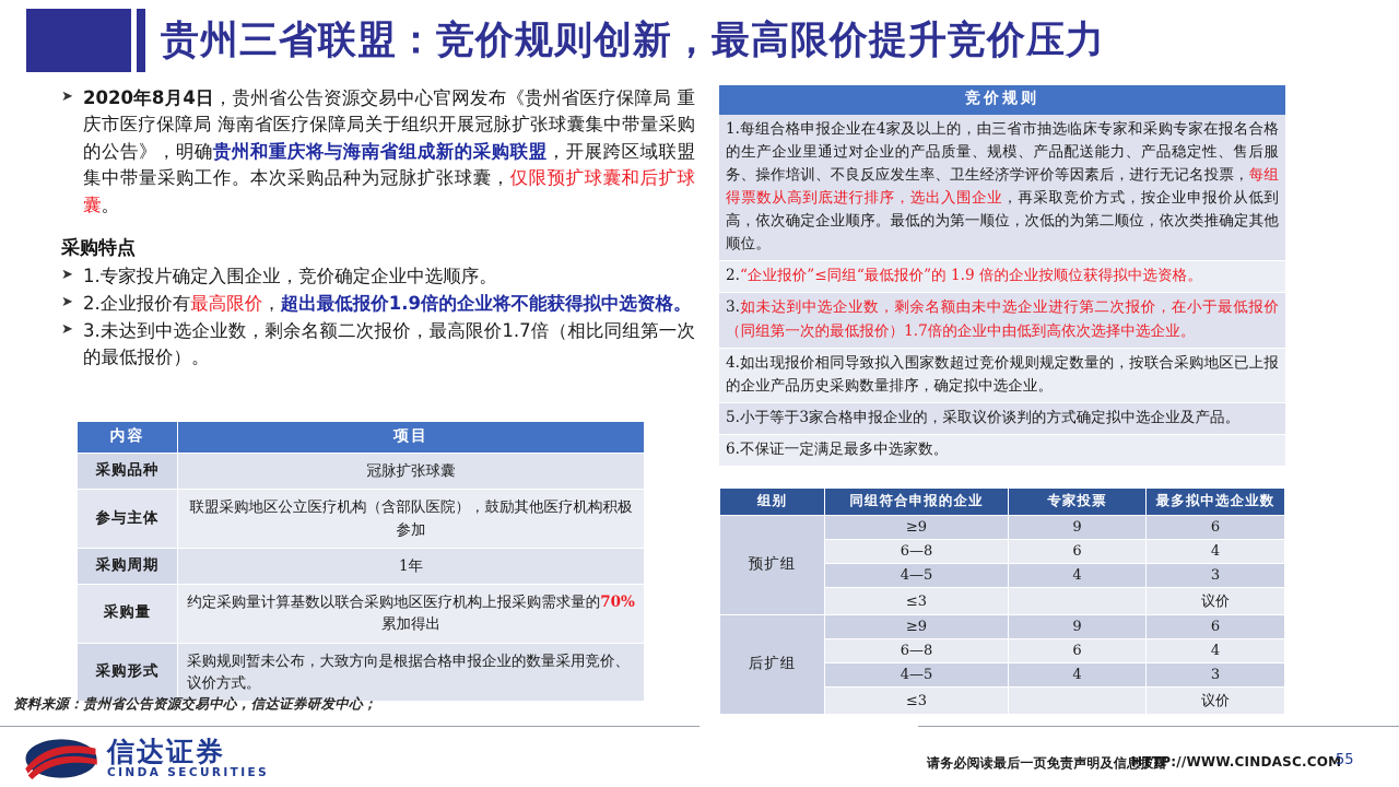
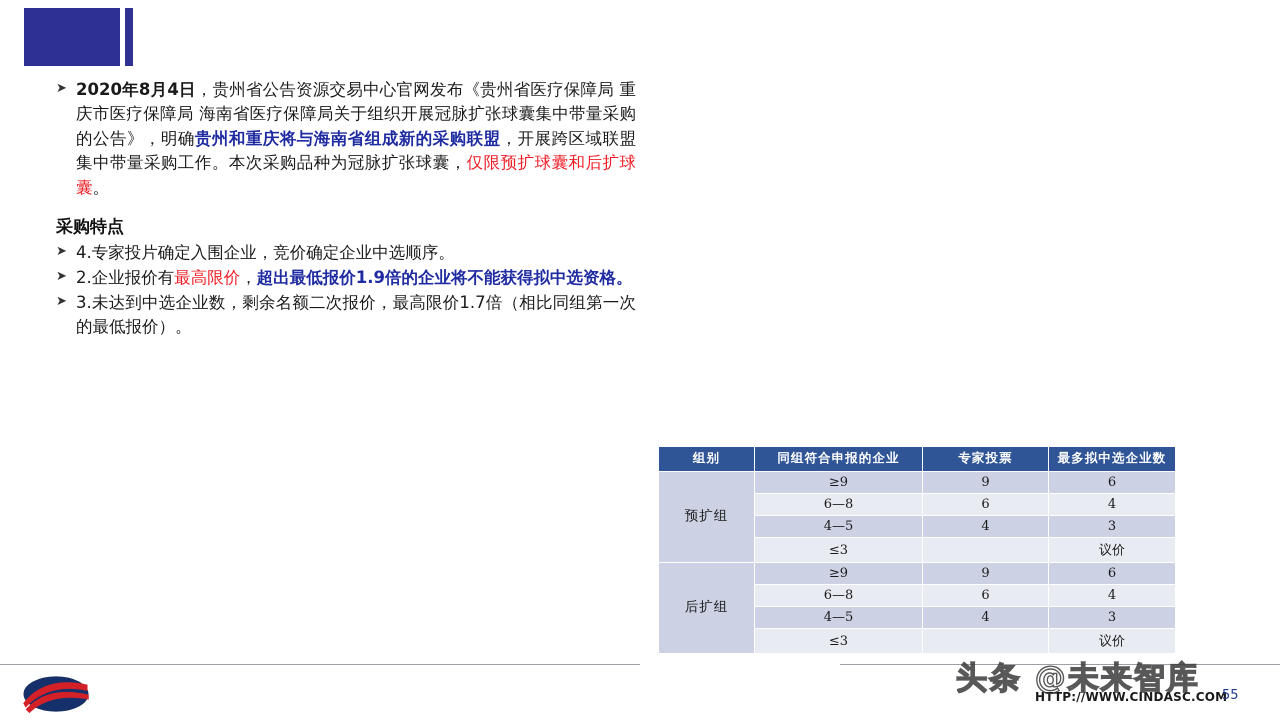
- 贵州三省联盟：竞价规则创新，最高限价提升竞价压力
  ➤
  2020年8月4日，贵州省公告资源交易中心官网发布《贵州省医疗保障局 重庆市医疗保障局 海南省医疗保障局关于组织开展冠脉扩张球囊集中带量采购的公告》，明确贵州和重庆将与海南省组成新的采购联盟，开展跨区域联盟集中带量采购工作。本次采购品种为冠脉扩张球囊，仅限预扩球囊和后扩球囊。
  采购特点
  ➤
- 1.专家投片确定入围企业，竞价确定企业中选顺序。
+ 4.专家投片确定入围企业，竞价确定企业中选顺序。
  ➤
  2.企业报价有最高限价，超出最低报价1.9倍的企业将不能获得拟中选资格。
  ➤
  3.未达到中选企业数，剩余名额二次报价，最高限价1.7倍（相比同组第一次的最低报价）。
- 内容	项目
- 采购品种	冠脉扩张球囊
- 参与主体	联盟采购地区公立医疗机构（含部队医院），鼓励其他医疗机构积极参加
- 采购周期	1年
- 采购量	约定采购量计算基数以联合采购地区医疗机构上报采购需求量的70%累加得出
- 采购形式	采购规则暂未公布，大致方向是根据合格申报企业的数量采用竞价、议价方式。
- 竞价规则
- 1.每组合格申报企业在4家及以上的，由三省市抽选临床专家和采购专家在报名合格的生产企业里通过对企业的产品质量、规模、产品配送能力、产品稳定性、售后服务、操作培训、不良反应发生率、卫生经济学评价等因素后，进行无记名投票，每组得票数从高到底进行排序，选出入围企业，再采取竞价方式，按企业申报价从低到高，依次确定企业顺序。最低的为第一顺位，次低的为第二顺位，依次类推确定其他顺位。
- 2.“企业报价”≤同组“最低报价”的 1.9 倍的企业按顺位获得拟中选资格。
- 3.如未达到中选企业数，剩余名额由未中选企业进行第二次报价，在小于最低报价（同组第一次的最低报价）1.7倍的企业中由低到高依次选择中选企业。
- 4.如出现报价相同导致拟入围家数超过竞价规则规定数量的，按联合采购地区已上报的企业产品历史采购数量排序，确定拟中选企业。
- 5.小于等于3家合格申报企业的，采取议价谈判的方式确定拟中选企业及产品。
- 6.不保证一定满足最多中选家数。
  组别	同组符合申报的企业	专家投票	最多拟中选企业数
  预扩组	≥9	9	6
  6—8	6	4
  4—5	4	3
  ≤3		议价
  后扩组	≥9	9	6
  6—8	6	4
  4—5	4	3
  ≤3		议价
- 资料来源：贵州省公告资源交易中心，信达证券研发中心；
- 信达证券
- CINDA SECURITIES
- 请务必阅读最后一页免责声明及信息披露
  HTTP://WWW.CINDASC.COM
  55
+ 头条 @未来智库
